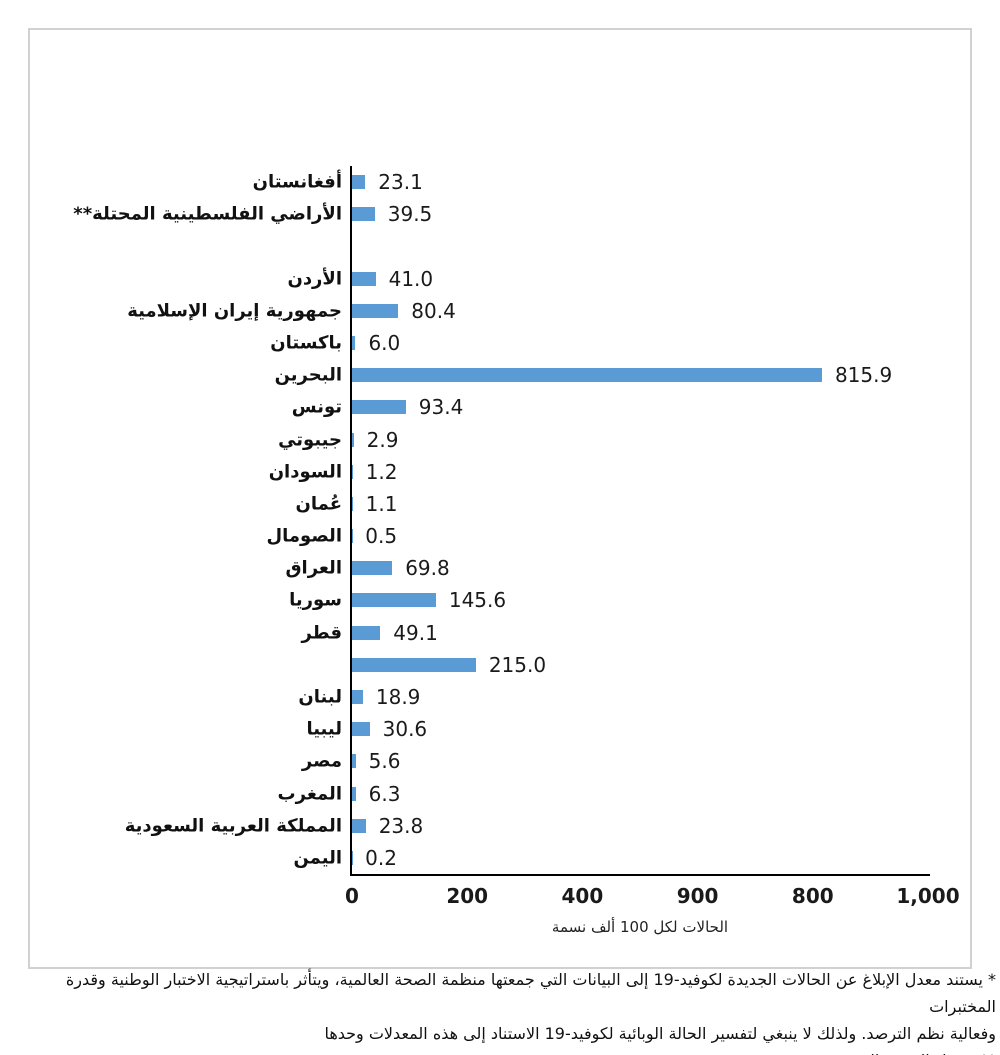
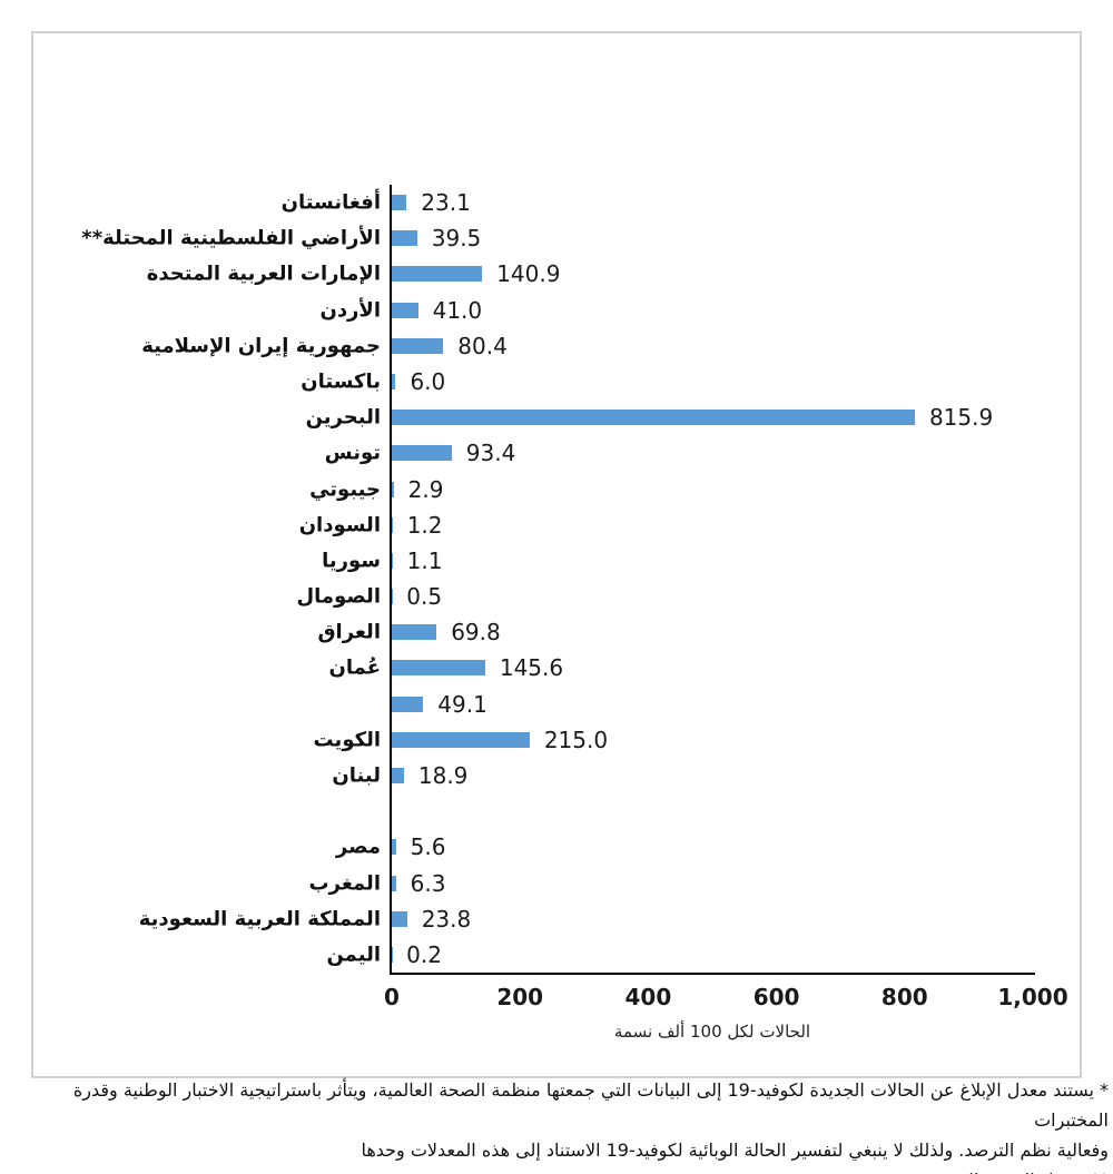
  أفغانستان
  23.1
  الأراضي الفلسطينية المحتلة**
  39.5
+ الإمارات العربية المتحدة
+ 140.9
  الأردن
  41.0
  جمهورية إيران الإسلامية
  80.4
  باكستان
  6.0
  البحرين
  815.9
  تونس
  93.4
  جيبوتي
  2.9
  السودان
  1.2
- عُمان
+ سوريا
  1.1
  الصومال
  0.5
  العراق
  69.8
- سوريا
+ عُمان
  145.6
- قطر
  49.1
+ الكويت
  215.0
  لبنان
  18.9
- ليبيا
- 30.6
  مصر
  5.6
  المغرب
  6.3
  المملكة العربية السعودية
  23.8
  اليمن
  0.2
  0
  200
  400
- 900
+ 600
  800
  1,000
  الحالات لكل 100 ألف نسمة
  * يستند معدل الإبلاغ عن الحالات الجديدة لكوفيد-19 إلى البيانات التي جمعتها منظمة الصحة العالمية، ويتأثر باستراتيجية الاختبار الوطنية وقدرة المختبرات
  وفعالية نظم الترصد. ولذلك لا ينبغي لتفسير الحالة الوبائية لكوفيد-19 الاستناد إلى هذه المعدلات وحدها
